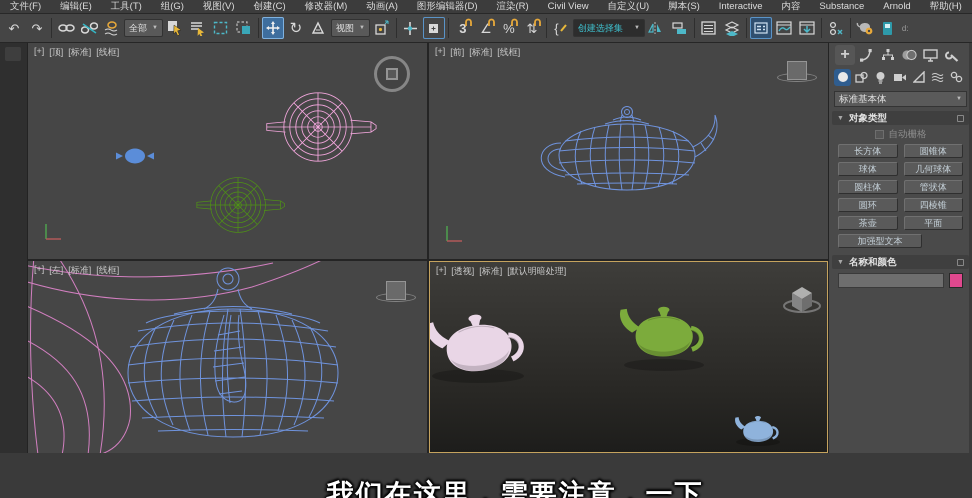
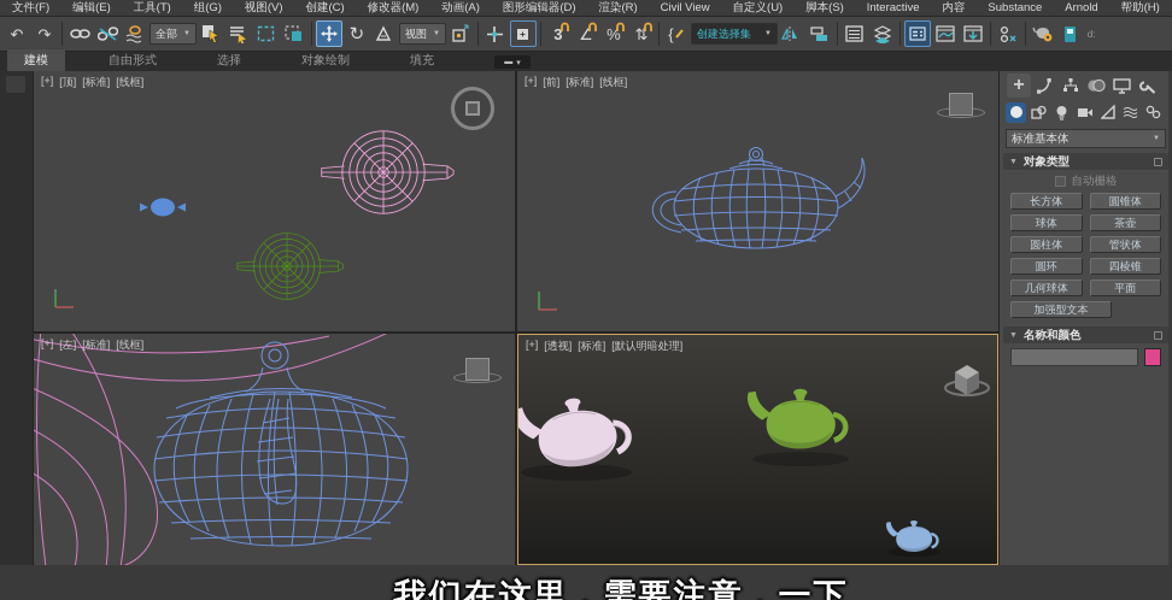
  文件(F)
  编辑(E)
  工具(T)
  组(G)
  视图(V)
  创建(C)
  修改器(M)
  动画(A)
  图形编辑器(D)
  渲染(R)
  Civil View
  自定义(U)
  脚本(S)
  Interactive
  内容
  Substance
  Arnold
  帮助(H)
  ↶
  ↷
  全部
  ↻
  视图
  3
  ∠
  %
  ⇅
  {
  创建选择集
  d:
+ 建模
+ 自由形式
+ 选择
+ 对象绘制
+ 填充
  [+]
  [顶]
  [标准]
  [线框]
  [+]
  [前]
  [标准]
  [线框]
  [+]
  [左]
  [标准]
  [线框]
  [+]
  [透视]
  [标准]
  [默认明暗处理]
  +
  标准基本体
  对象类型
  自动栅格
  长方体
  圆锥体
  球体
- 几何球体
+ 茶壶
  圆柱体
  管状体
  圆环
  四棱锥
- 茶壶
+ 几何球体
  平面
  加强型文本
  名称和颜色
  我们在这里，需要注意，一下
